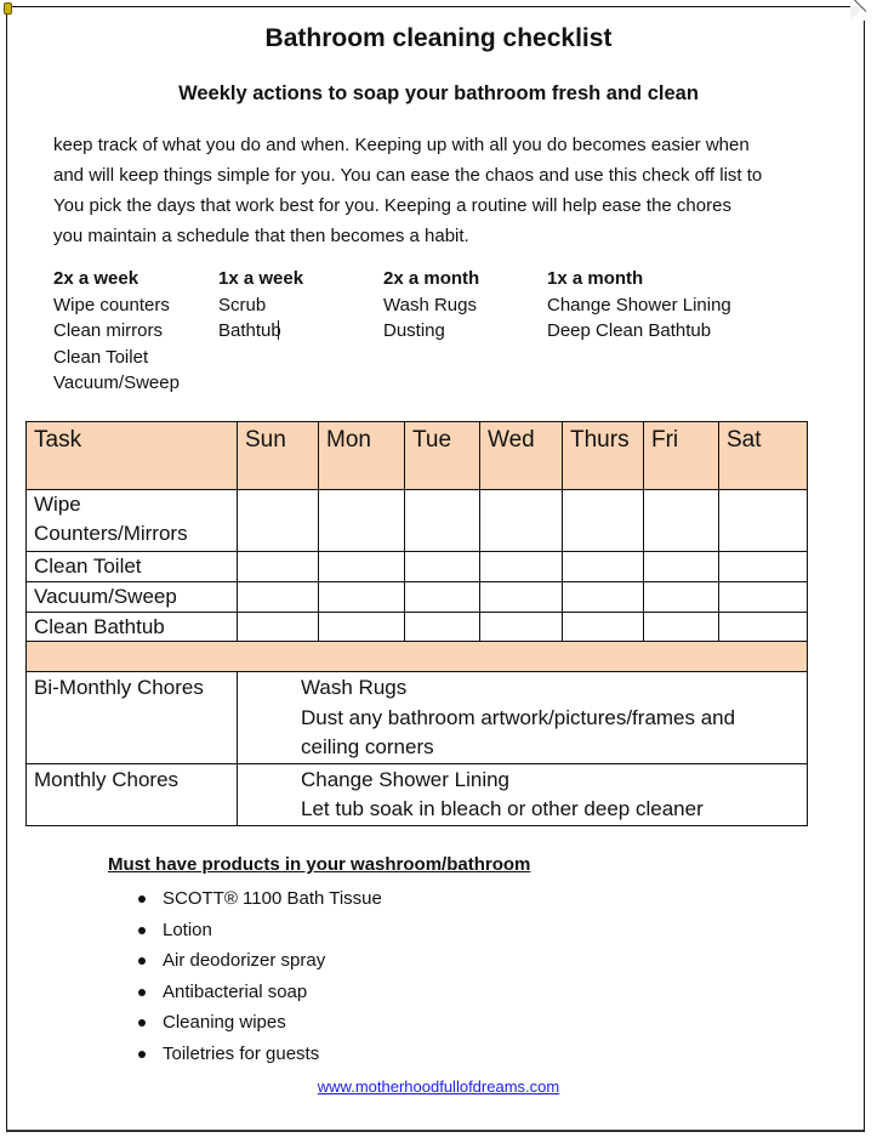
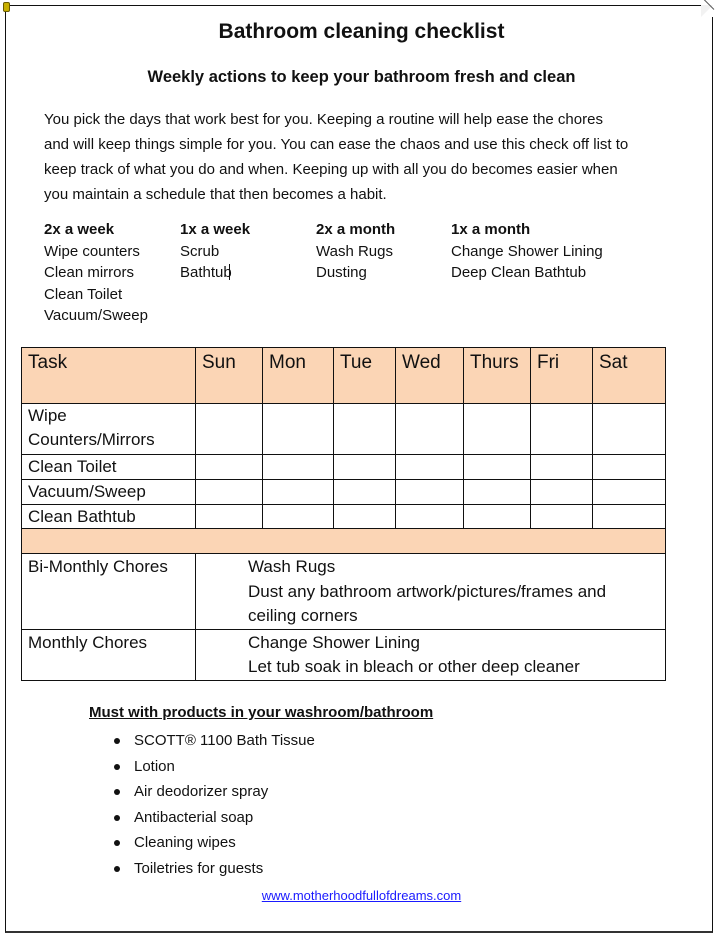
  Bathroom cleaning checklist
- Weekly actions to soap your bathroom fresh and clean
+ Weekly actions to keep your bathroom fresh and clean
- keep track of what you do and when. Keeping up with all you do becomes easier when
+ You pick the days that work best for you. Keeping a routine will help ease the chores
  and will keep things simple for you. You can ease the chaos and use this check off list to
- You pick the days that work best for you. Keeping a routine will help ease the chores
+ keep track of what you do and when. Keeping up with all you do becomes easier when
  you maintain a schedule that then becomes a habit.
  2x a week
  Wipe counters
  Clean mirrors
  Clean Toilet
  Vacuum/Sweep
  1x a week
  Scrub Bathtub
  2x a month
  Wash Rugs
  Dusting
  1x a month
  Change Shower Lining
  Deep Clean Bathtub
  Task	Sun	Mon	Tue	Wed	Thurs	Fri	Sat
  Wipe Counters/Mirrors
  Clean Toilet
  Vacuum/Sweep
  Clean Bathtub
  Bi-Monthly Chores	Wash Rugs Dust any bathroom artwork/pictures/frames and ceiling corners
  Monthly Chores	Change Shower Lining Let tub soak in bleach or other deep cleaner
- Must have products in your washroom/bathroom
+ Must with products in your washroom/bathroom
  SCOTT® 1100 Bath Tissue
  Lotion
  Air deodorizer spray
  Antibacterial soap
  Cleaning wipes
  Toiletries for guests
  www.motherhoodfullofdreams.com
